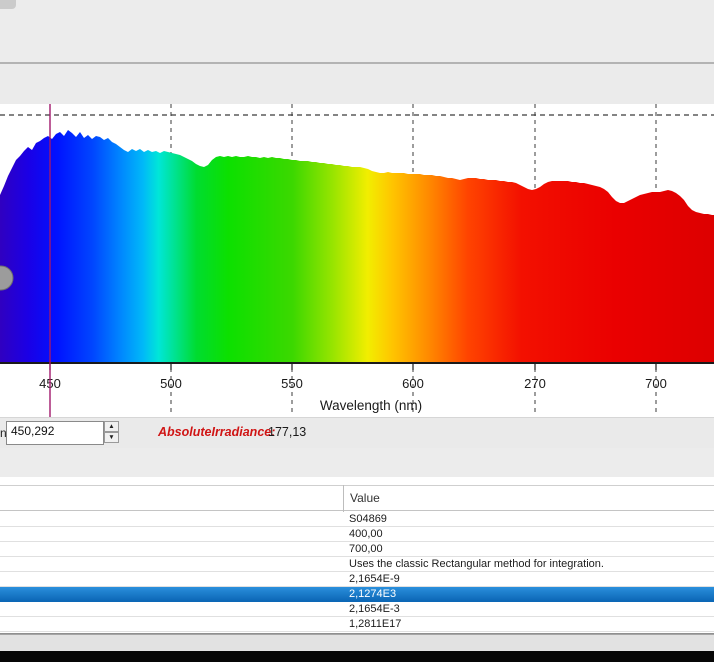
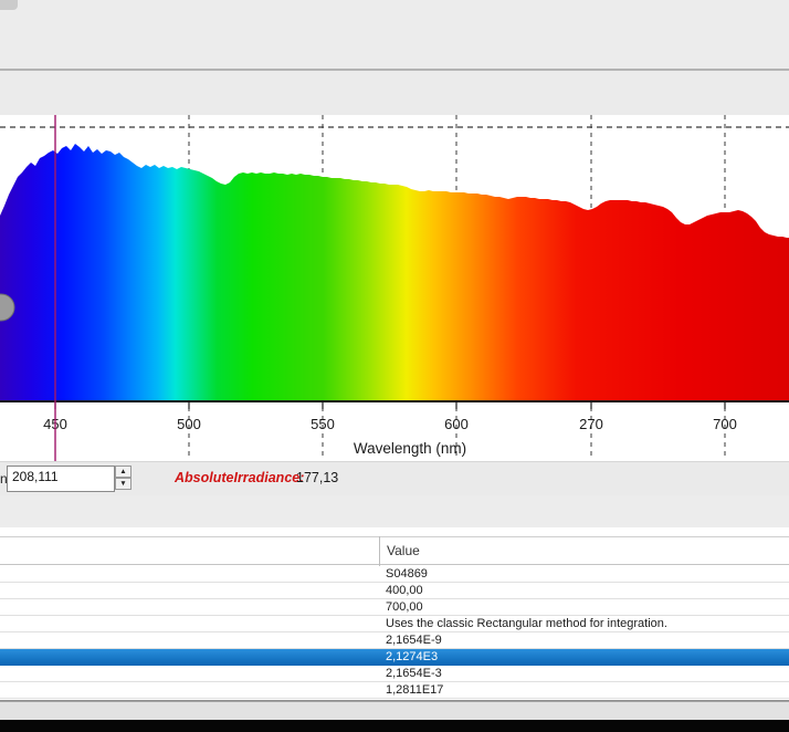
  500
  550
  600
  270
  700
  Wavelength (nm)
- 450,292
+ 208,111
  AbsoluteIrradiance:
  177,13
  Value
  S04869
  400,00
  700,00
  Uses the classic Rectangular method for integration.
  2,1654E-9
  2,1274E3
  2,1654E-3
  1,2811E17
